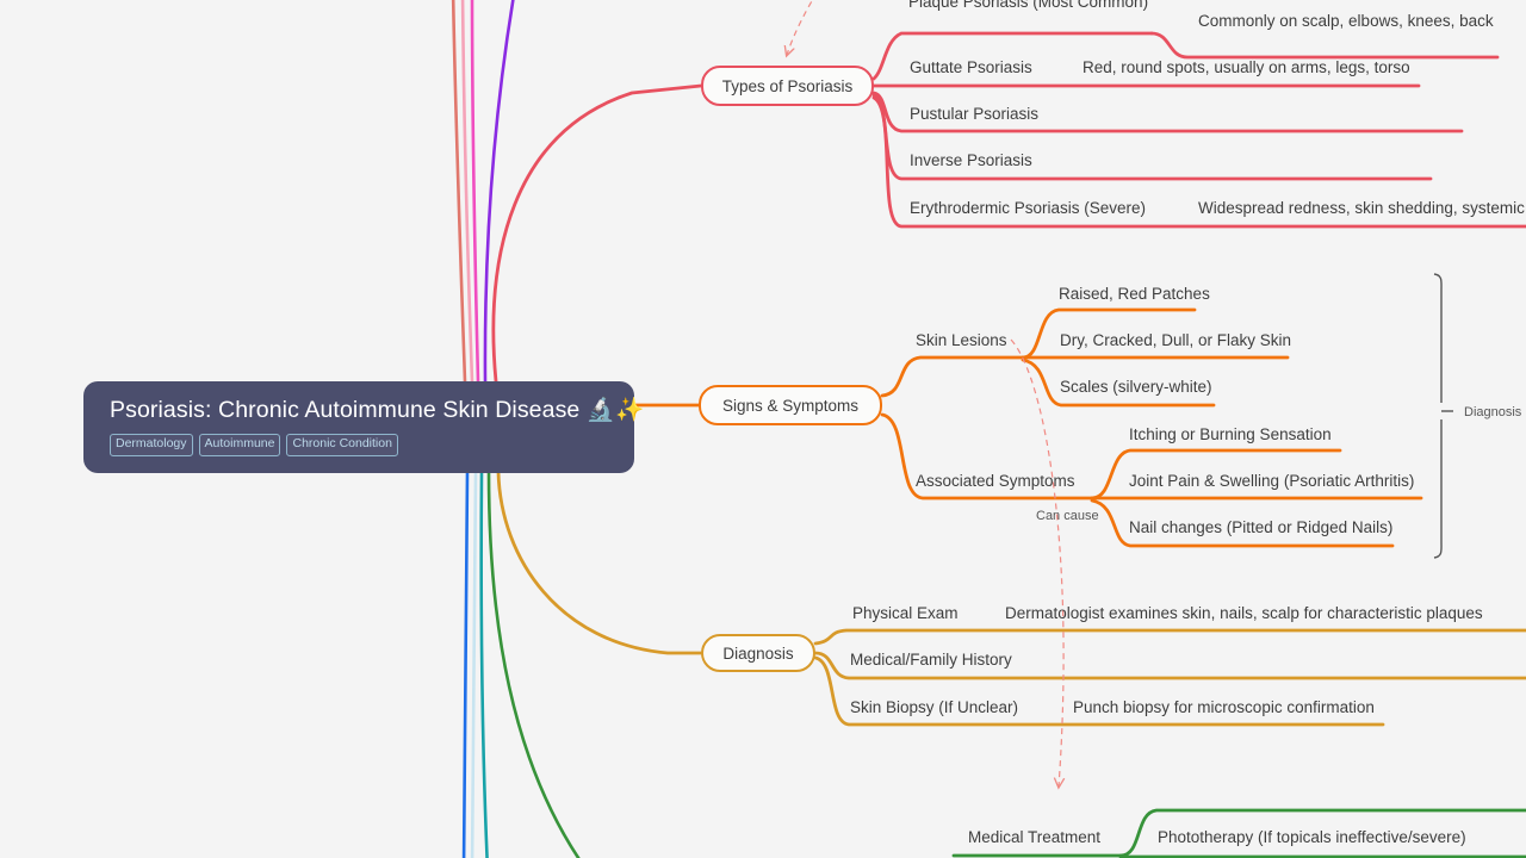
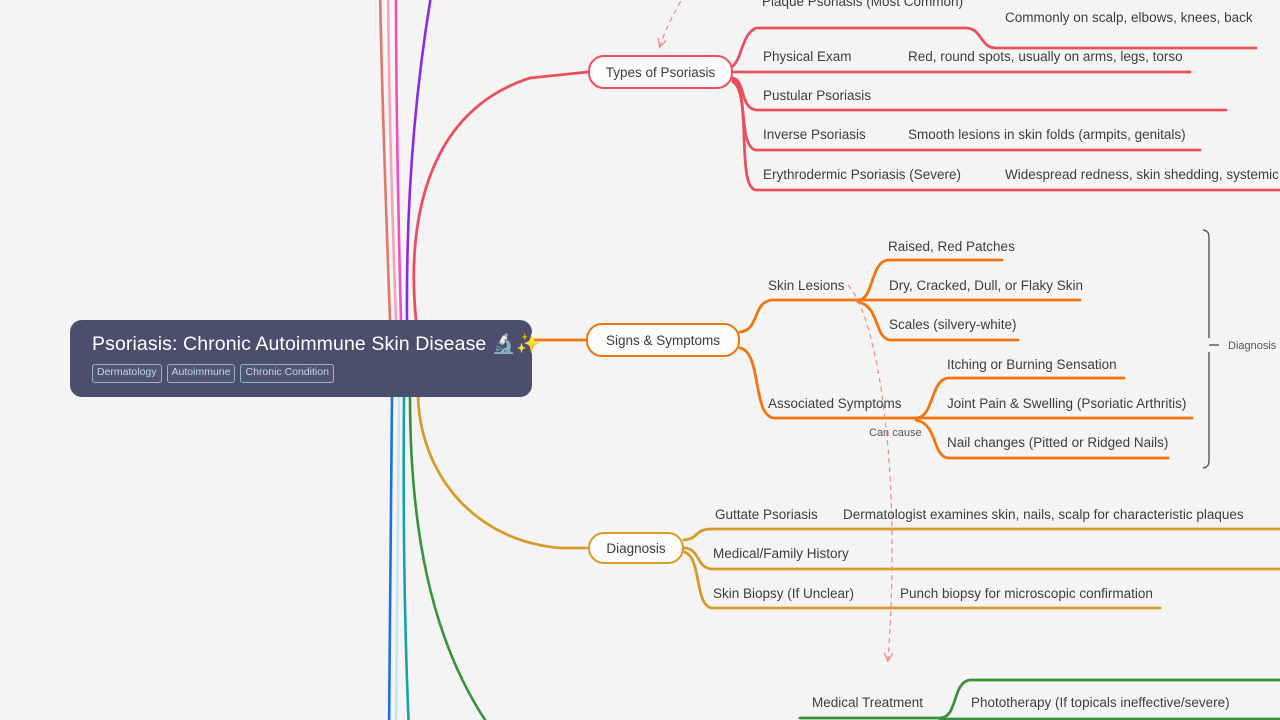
  Psoriasis: Chronic Autoimmune Skin Disease 🔬✨
  Dermatology
  Autoimmune
  Chronic Condition
  Types of Psoriasis
  Signs & Symptoms
  Diagnosis
  Plaque Psoriasis (Most Common)
  Commonly on scalp, elbows, knees, back
- Guttate Psoriasis
+ Physical Exam
  Red, round spots, usually on arms, legs, torso
  Pustular Psoriasis
  Inverse Psoriasis
+ Smooth lesions in skin folds (armpits, genitals)
  Erythrodermic Psoriasis (Severe)
  Widespread redness, skin shedding, systemic
  Skin Lesions
  Raised, Red Patches
  Dry, Cracked, Dull, or Flaky Skin
  Scales (silvery-white)
  Associated Symptoms
  Itching or Burning Sensation
  Joint Pain & Swelling (Psoriatic Arthritis)
  Nail changes (Pitted or Ridged Nails)
  Diagnosis
  Can cause
- Physical Exam
+ Guttate Psoriasis
  Dermatologist examines skin, nails, scalp for characteristic plaques
  Medical/Family History
  Skin Biopsy (If Unclear)
  Punch biopsy for microscopic confirmation
  Medical Treatment
  Phototherapy (If topicals ineffective/severe)
